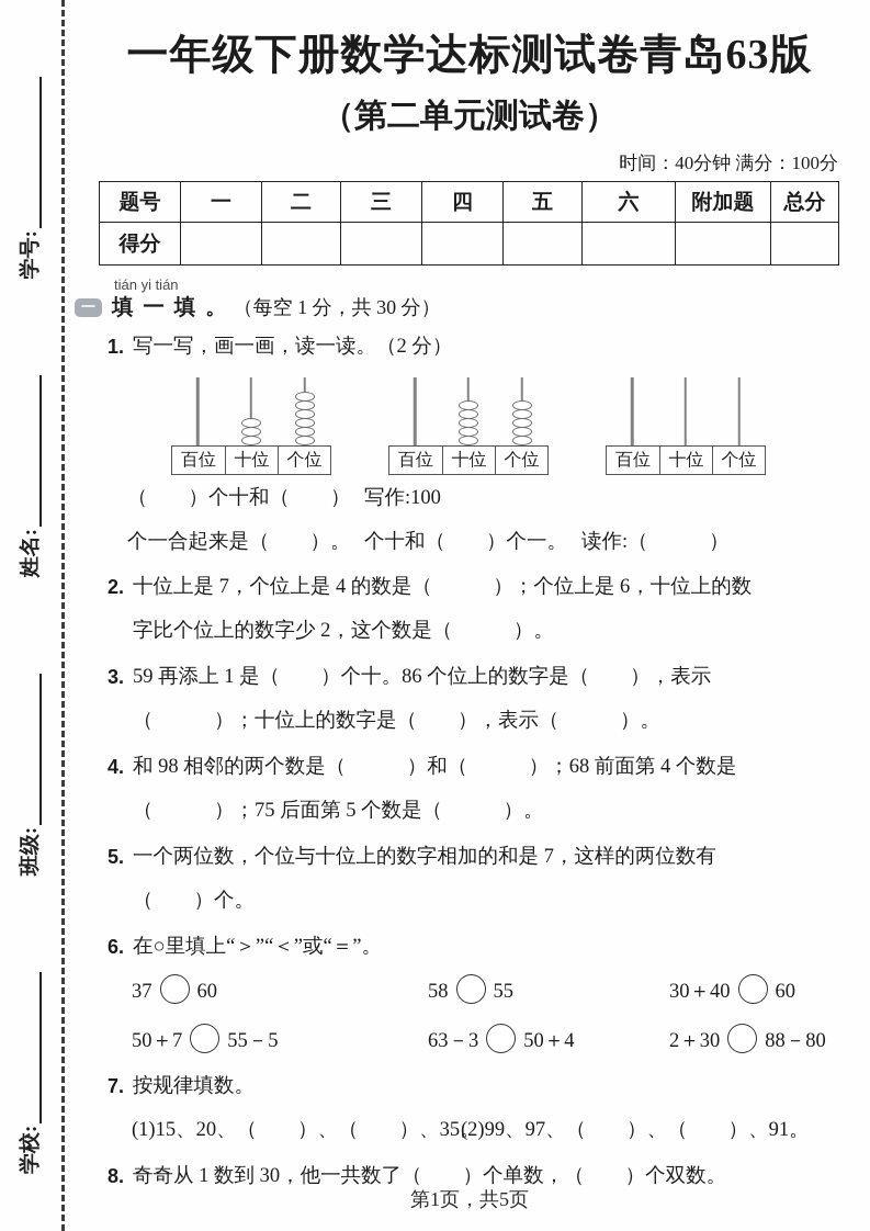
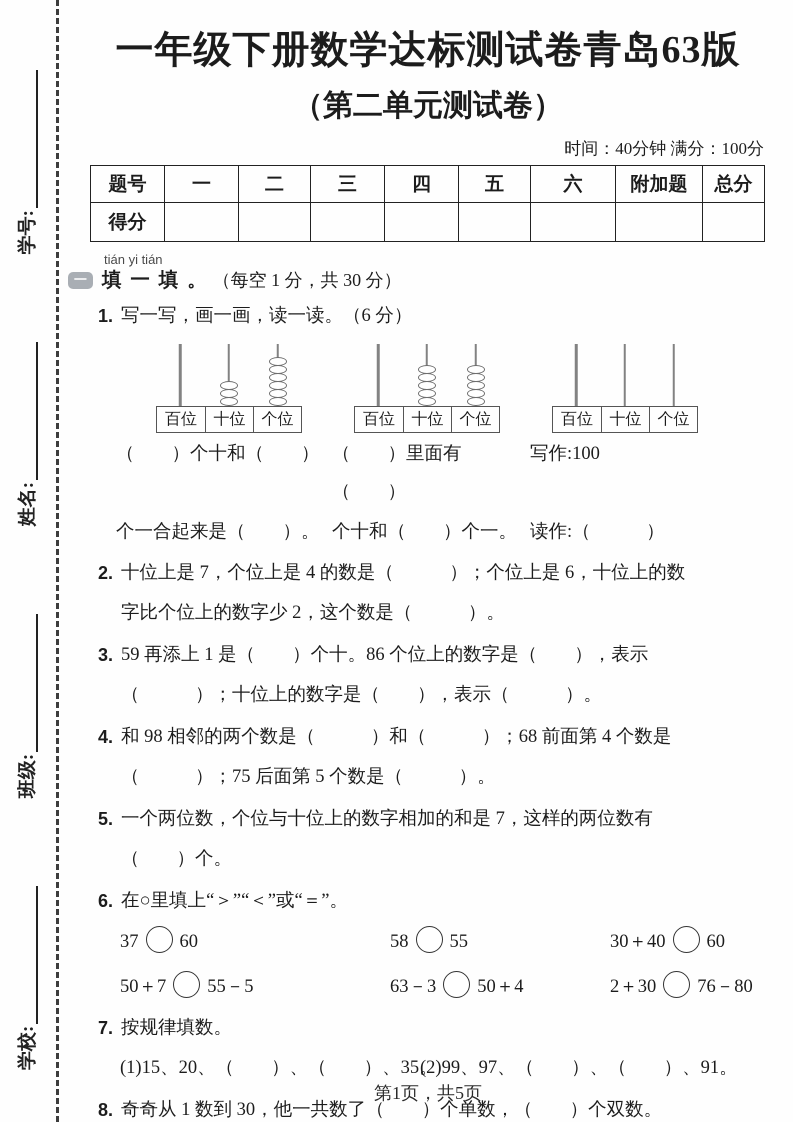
  一年级下册数学达标测试卷青岛63版
  （第二单元测试卷）
  时间：40分钟 满分：100分
  题号	一	二	三	四	五	六	附加题	总分
  得分
  一
  tián yi tián
  填 一 填 。
  （每空 1 分，共 30 分）
  1.
- 写一写，画一画，读一读。（2 分）
+ 写一写，画一画，读一读。（6 分）
  百位
  十位
  个位
  百位
  十位
  个位
  百位
  十位
  个位
  （ ）个十和（ ）
+ （ ）里面有（ ）
  写作:100
  个一合起来是（ ）。
  个十和（ ）个一。
  读作:（ ）
  2.
  十位上是 7，个位上是 4 的数是（ ）；个位上是 6，十位上的数
  字比个位上的数字少 2，这个数是（ ）。
  3.
  59 再添上 1 是（ ）个十。86 个位上的数字是（ ），表示
  （ ）；十位上的数字是（ ），表示（ ）。
  4.
  和 98 相邻的两个数是（ ）和（ ）；68 前面第 4 个数是
  （ ）；75 后面第 5 个数是（ ）。
  5.
  一个两位数，个位与十位上的数字相加的和是 7，这样的两位数有
  （ ）个。
  6.
  在○里填上“＞”“＜”或“＝”。
  37 60
  58 55
  30＋40 60
  50＋7 55－5
  63－3 50＋4
- 2＋30 88－80
+ 2＋30 76－80
  7.
  按规律填数。
  (1)15、20、（ ）、（ ）、35
  (2)99、97、（ ）、（ ）、91。
  8.
  奇奇从 1 数到 30，他一共数了（ ）个单数，（ ）个双数。
  第1页，共5页
